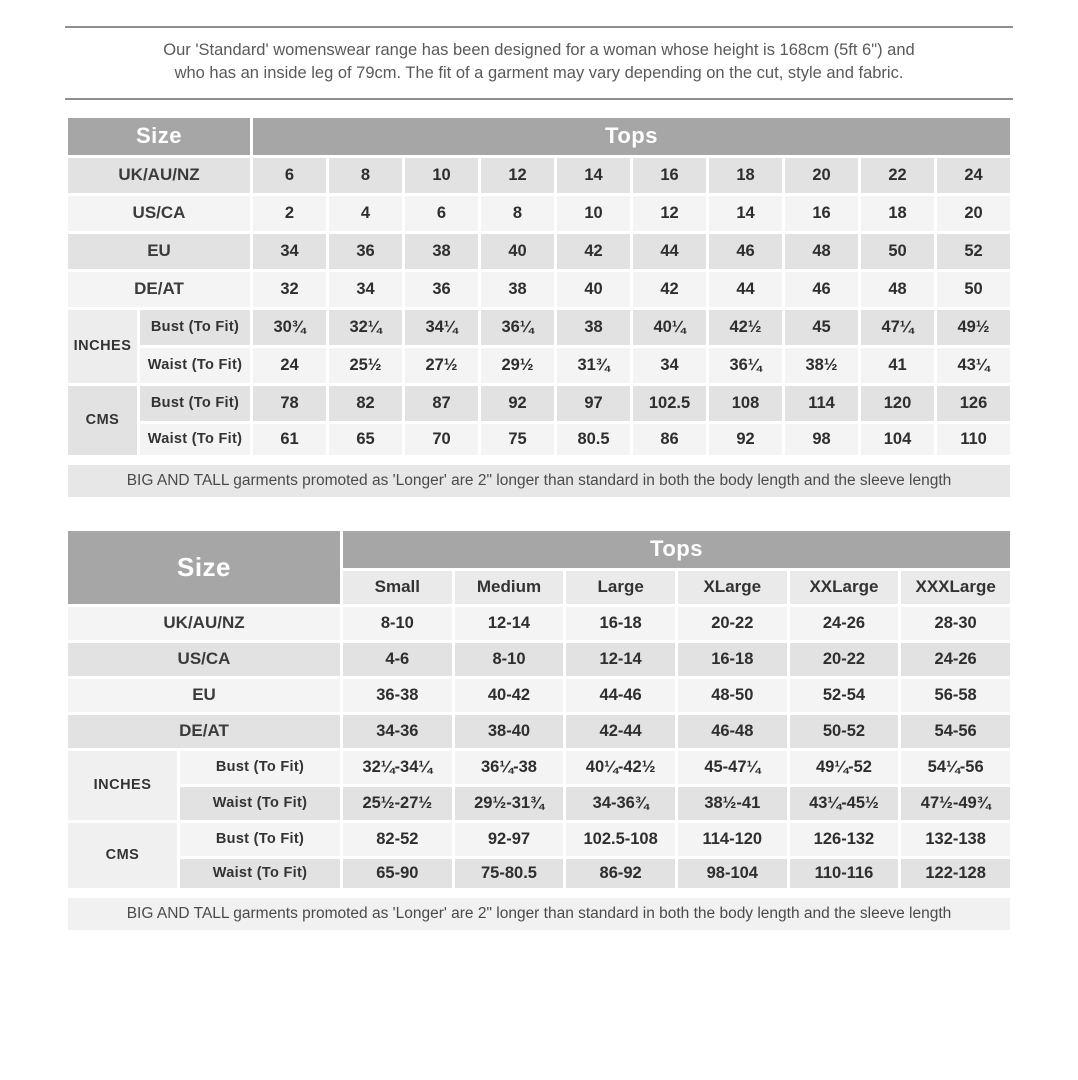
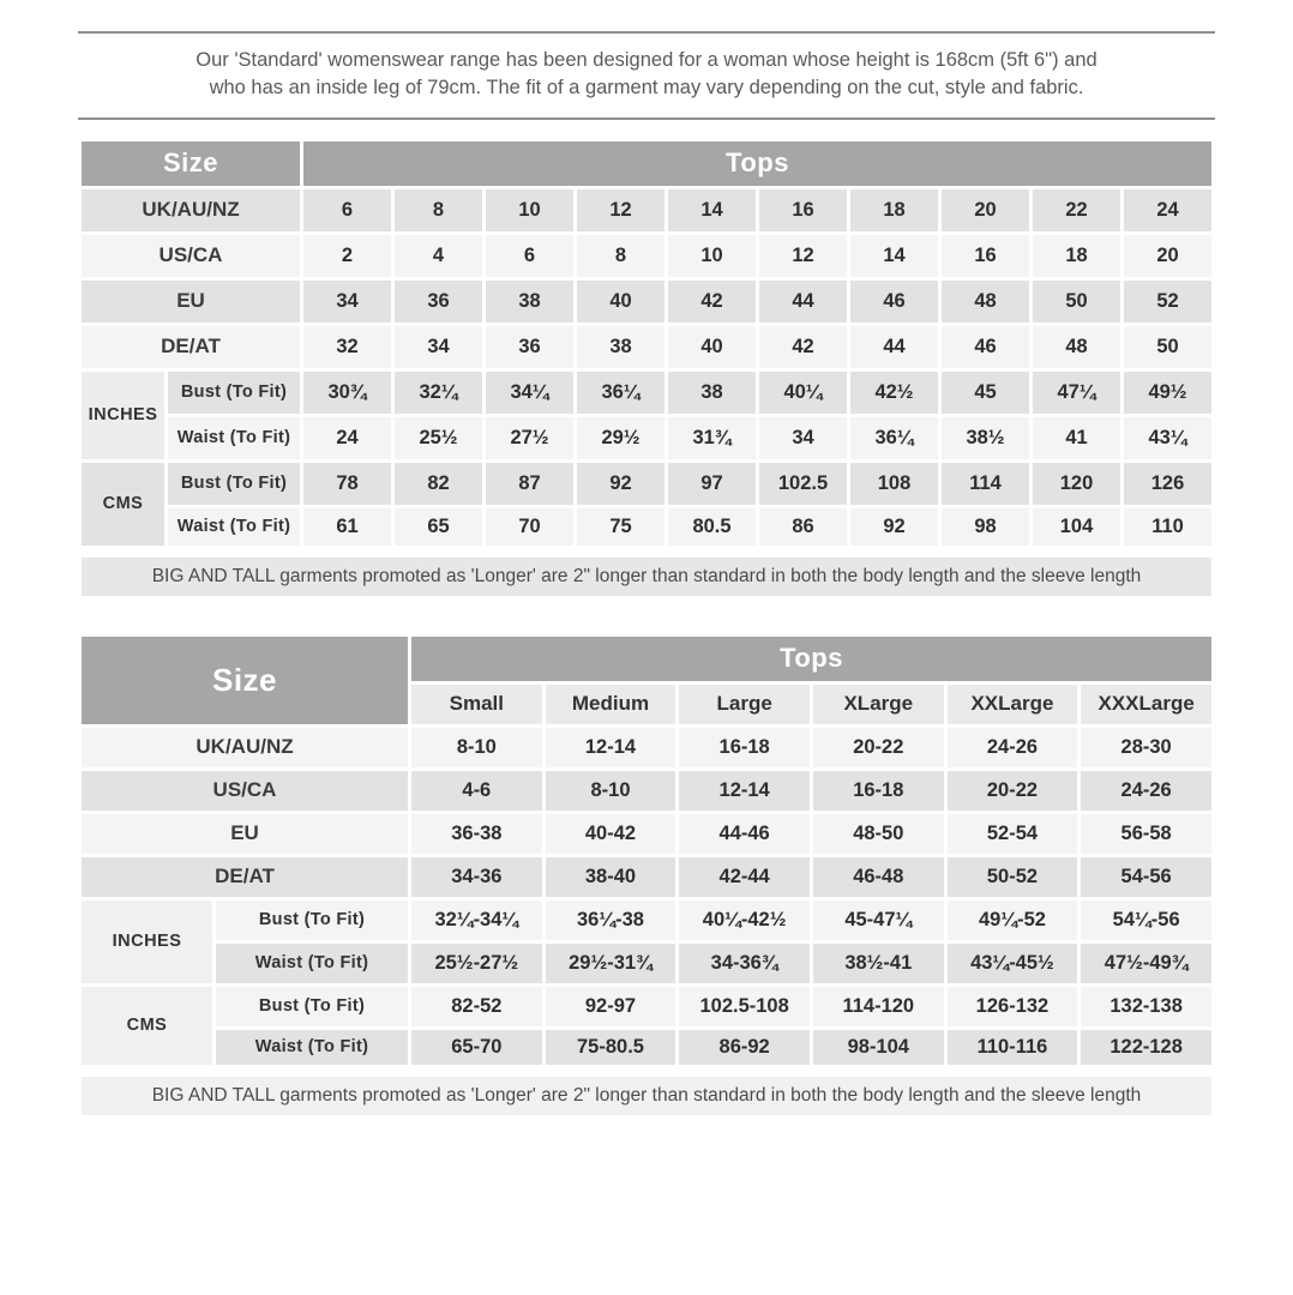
  Our 'Standard' womenswear range has been designed for a woman whose height is 168cm (5ft 6") and
  who has an inside leg of 79cm. The fit of a garment may vary depending on the cut, style and fabric.
  Size	Tops
  UK/AU/NZ	6	8	10	12	14	16	18	20	22	24
  US/CA	2	4	6	8	10	12	14	16	18	20
  EU	34	36	38	40	42	44	46	48	50	52
  DE/AT	32	34	36	38	40	42	44	46	48	50
  INCHES	Bust (To Fit)	30¾	32¼	34¼	36¼	38	40¼	42½	45	47¼	49½
  Waist (To Fit)	24	25½	27½	29½	31¾	34	36¼	38½	41	43¼
  CMS	Bust (To Fit)	78	82	87	92	97	102.5	108	114	120	126
  Waist (To Fit)	61	65	70	75	80.5	86	92	98	104	110
  BIG AND TALL garments promoted as 'Longer' are 2" longer than standard in both the body length and the sleeve length
  Size	Tops
  Small	Medium	Large	XLarge	XXLarge	XXXLarge
  UK/AU/NZ	8-10	12-14	16-18	20-22	24-26	28-30
  US/CA	4-6	8-10	12-14	16-18	20-22	24-26
  EU	36-38	40-42	44-46	48-50	52-54	56-58
  DE/AT	34-36	38-40	42-44	46-48	50-52	54-56
  INCHES	Bust (To Fit)	32¼-34¼	36¼-38	40¼-42½	45-47¼	49¼-52	54¼-56
  Waist (To Fit)	25½-27½	29½-31¾	34-36¾	38½-41	43¼-45½	47½-49¾
  CMS	Bust (To Fit)	82-52	92-97	102.5-108	114-120	126-132	132-138
- Waist (To Fit)	65-90	75-80.5	86-92	98-104	110-116	122-128
+ Waist (To Fit)	65-70	75-80.5	86-92	98-104	110-116	122-128
  BIG AND TALL garments promoted as 'Longer' are 2" longer than standard in both the body length and the sleeve length
